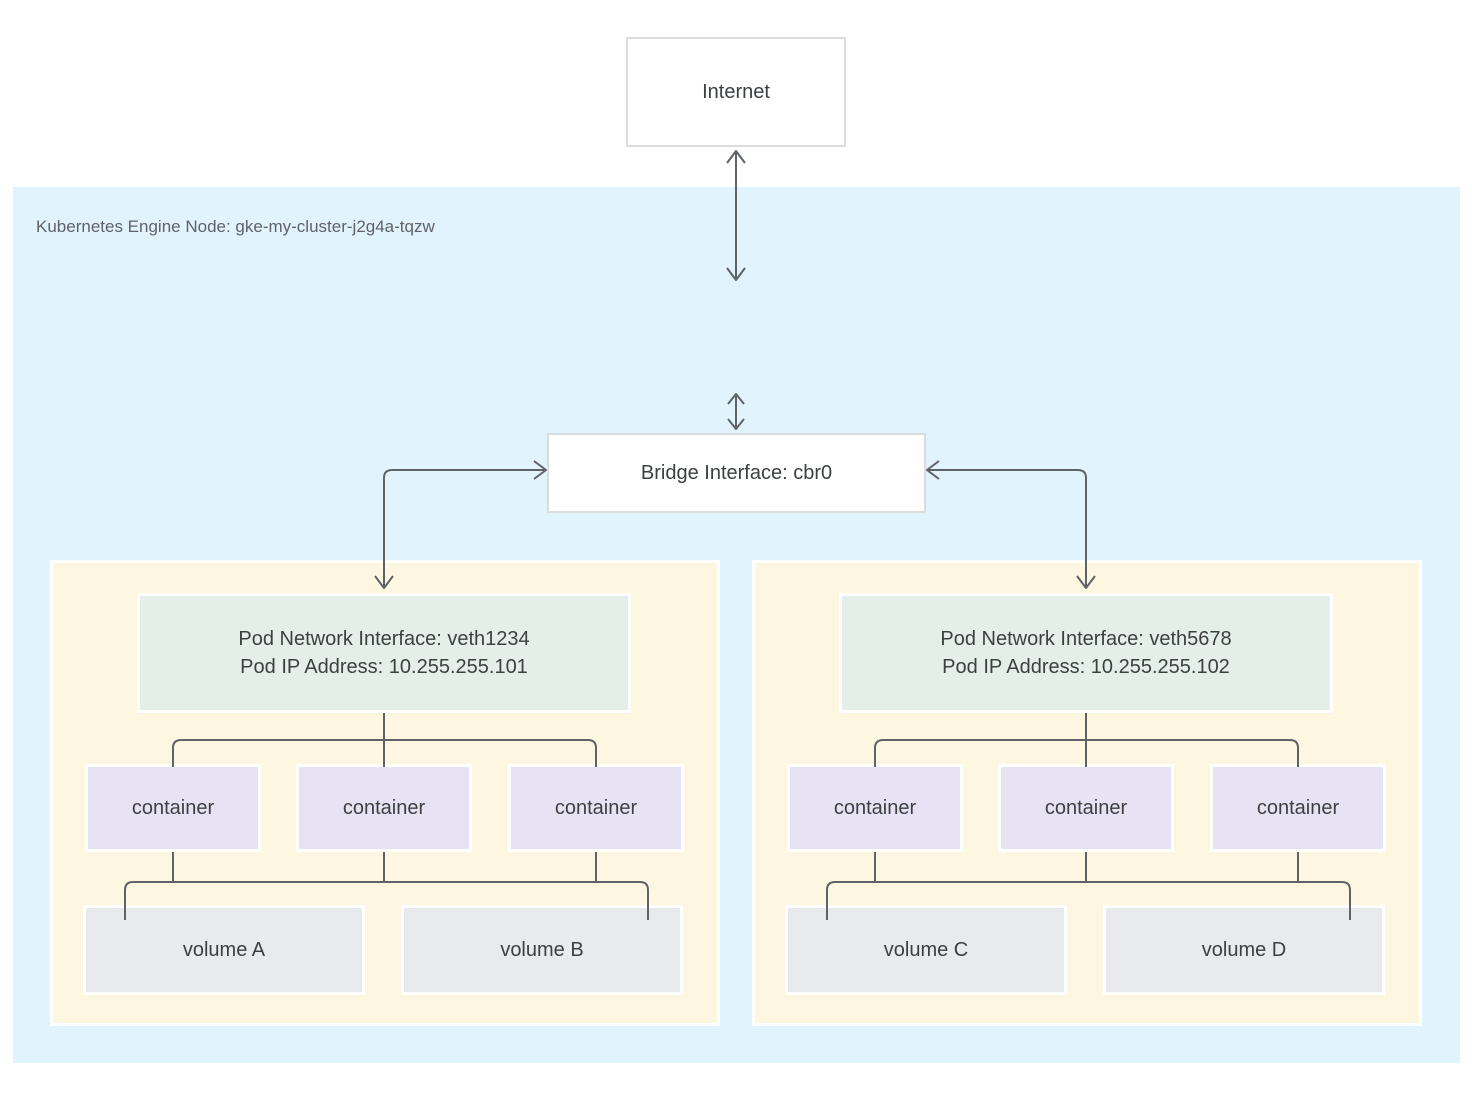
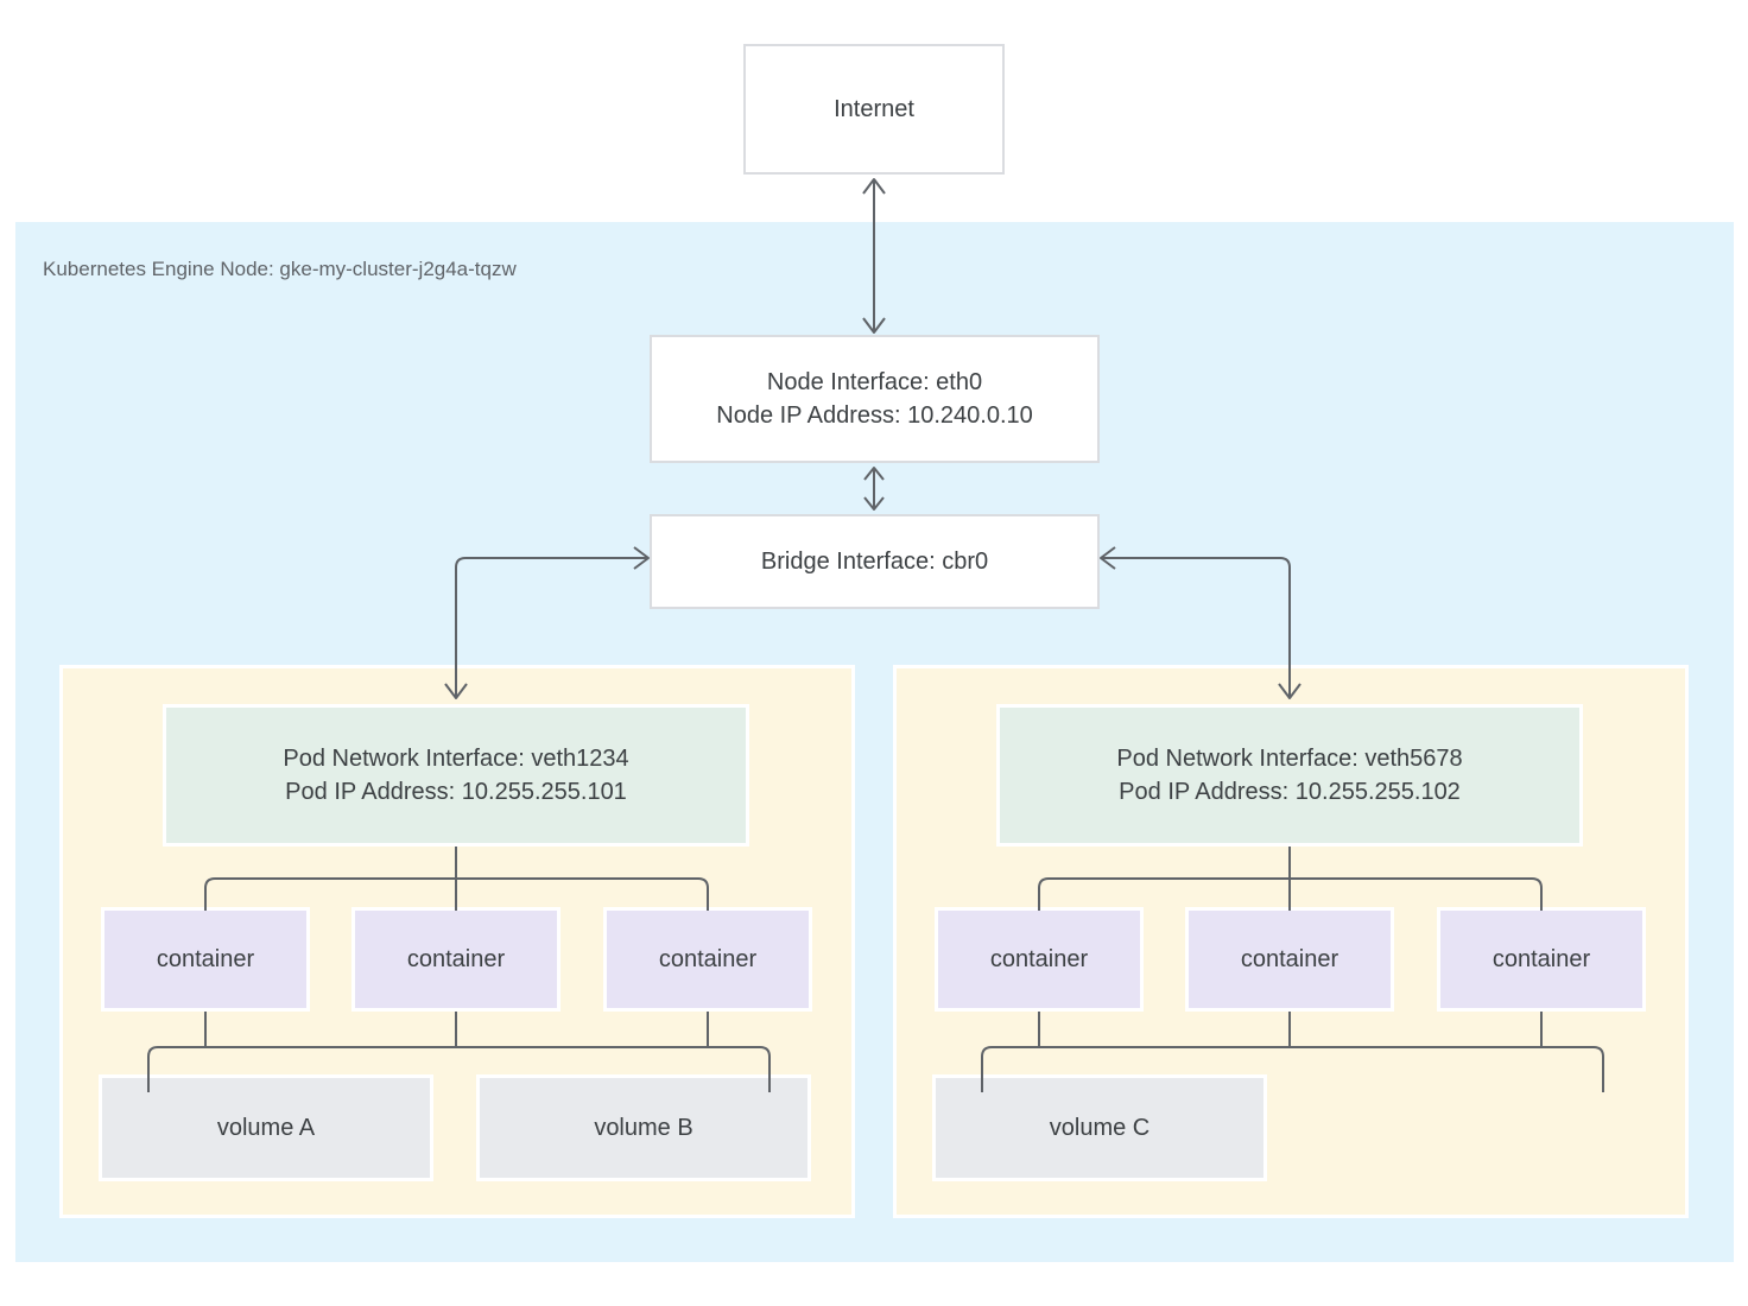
  Kubernetes Engine Node: gke-my-cluster-j2g4a-tqzw
  Internet
+ Node Interface: eth0
+ Node IP Address: 10.240.0.10
  Bridge Interface: cbr0
  Pod Network Interface: veth1234
  Pod IP Address: 10.255.255.101
  container
  container
  container
  volume A
  volume B
  Pod Network Interface: veth5678
  Pod IP Address: 10.255.255.102
  container
  container
  container
  volume C
- volume D
